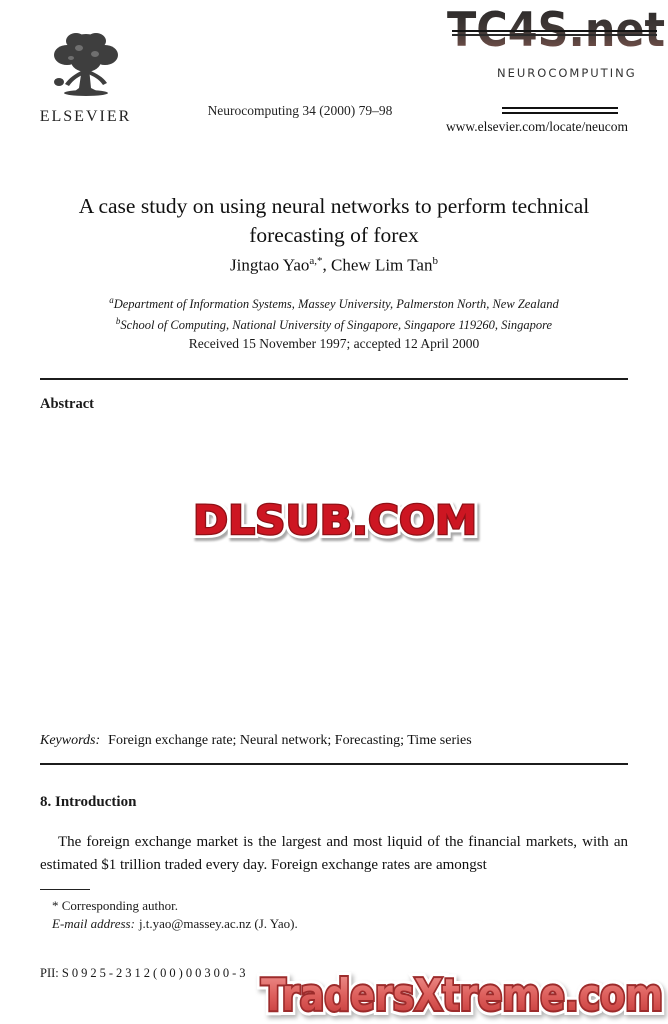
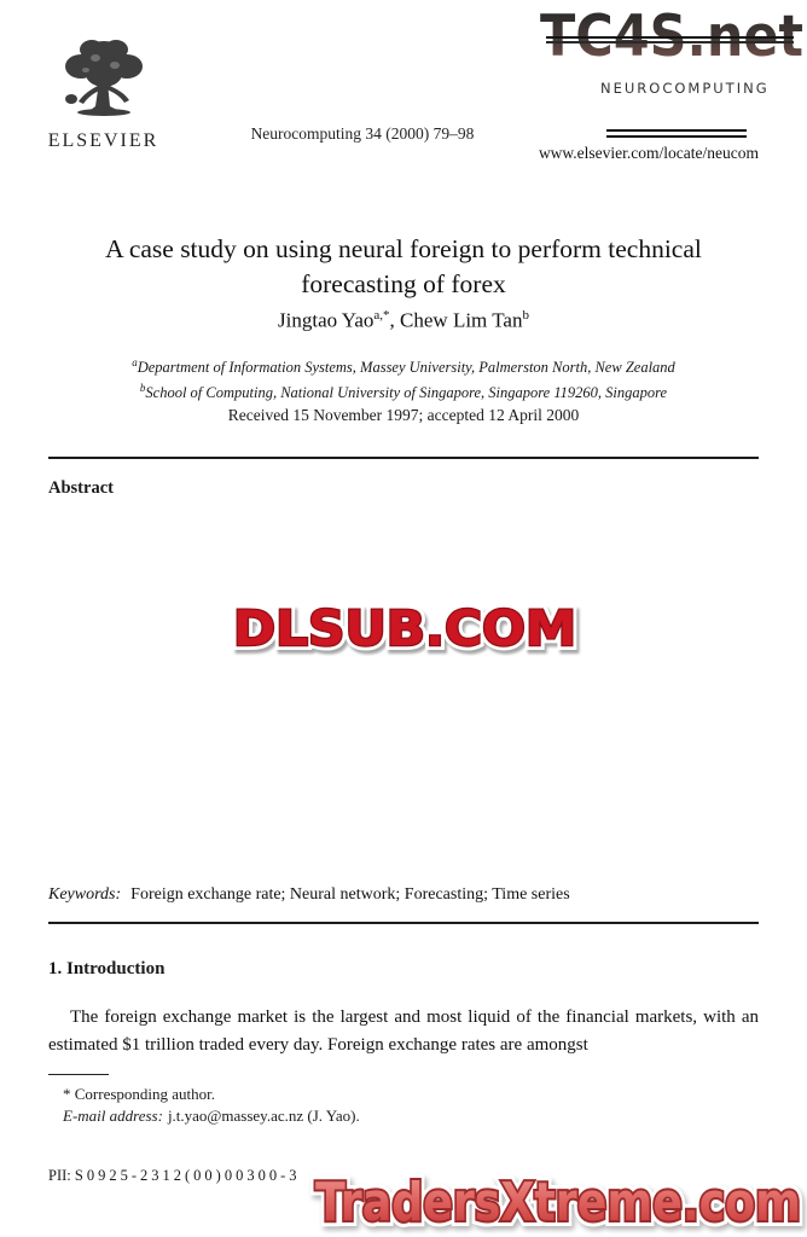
  ELSEVIER
  Neurocomputing 34 (2000) 79–98
  NEUROCOMPUTING
  www.elsevier.com/locate/neucom
  TC4S.net
- A case study on using neural networks to perform technical
+ A case study on using neural foreign to perform technical
  forecasting of forex
  Jingtao Yaoa,*, Chew Lim Tanb
  aDepartment of Information Systems, Massey University, Palmerston North, New Zealand
  bSchool of Computing, National University of Singapore, Singapore 119260, Singapore
  Received 15 November 1997; accepted 12 April 2000
  Abstract
  DLSUB.COM
  Keywords: Foreign exchange rate; Neural network; Forecasting; Time series
- 8. Introduction
+ 1. Introduction
  The foreign exchange market is the largest and most liquid of the financial markets, with an estimated $1 trillion traded every day. Foreign exchange rates are amongst
  * Corresponding author.
  E-mail address: j.t.yao@massey.ac.nz (J. Yao).
  PII: S0925-2312(00)00300-3
  TradersXtreme.com
